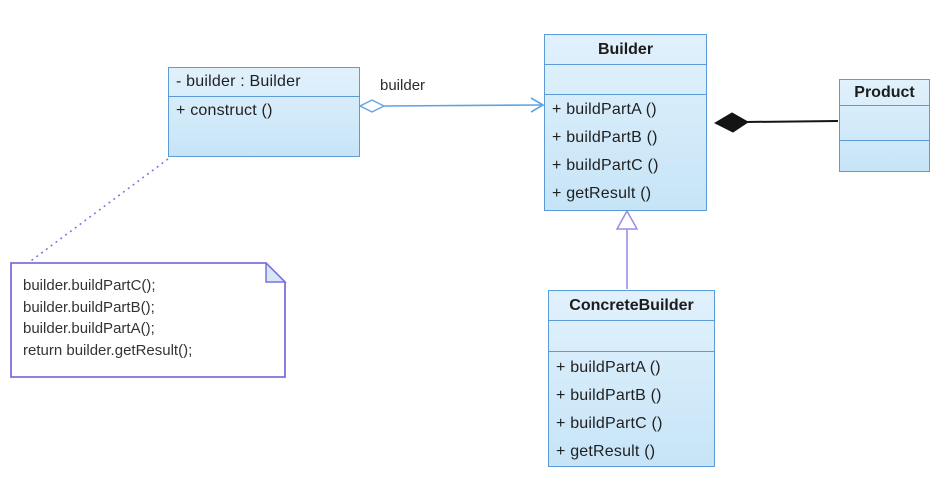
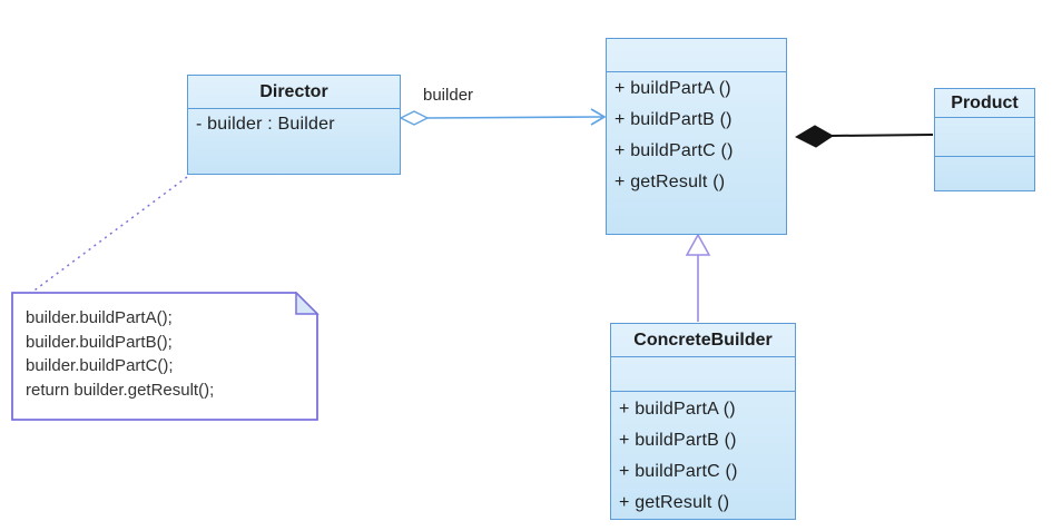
+ Director
  - builder : Builder
- + construct ()
- Builder
  + buildPartA ()
  + buildPartB ()
  + buildPartC ()
  + getResult ()
  Product
  ConcreteBuilder
  + buildPartA ()
  + buildPartB ()
  + buildPartC ()
  + getResult ()
  builder
- builder.buildPartC();
+ builder.buildPartA();
  builder.buildPartB();
- builder.buildPartA();
+ builder.buildPartC();
  return builder.getResult();
